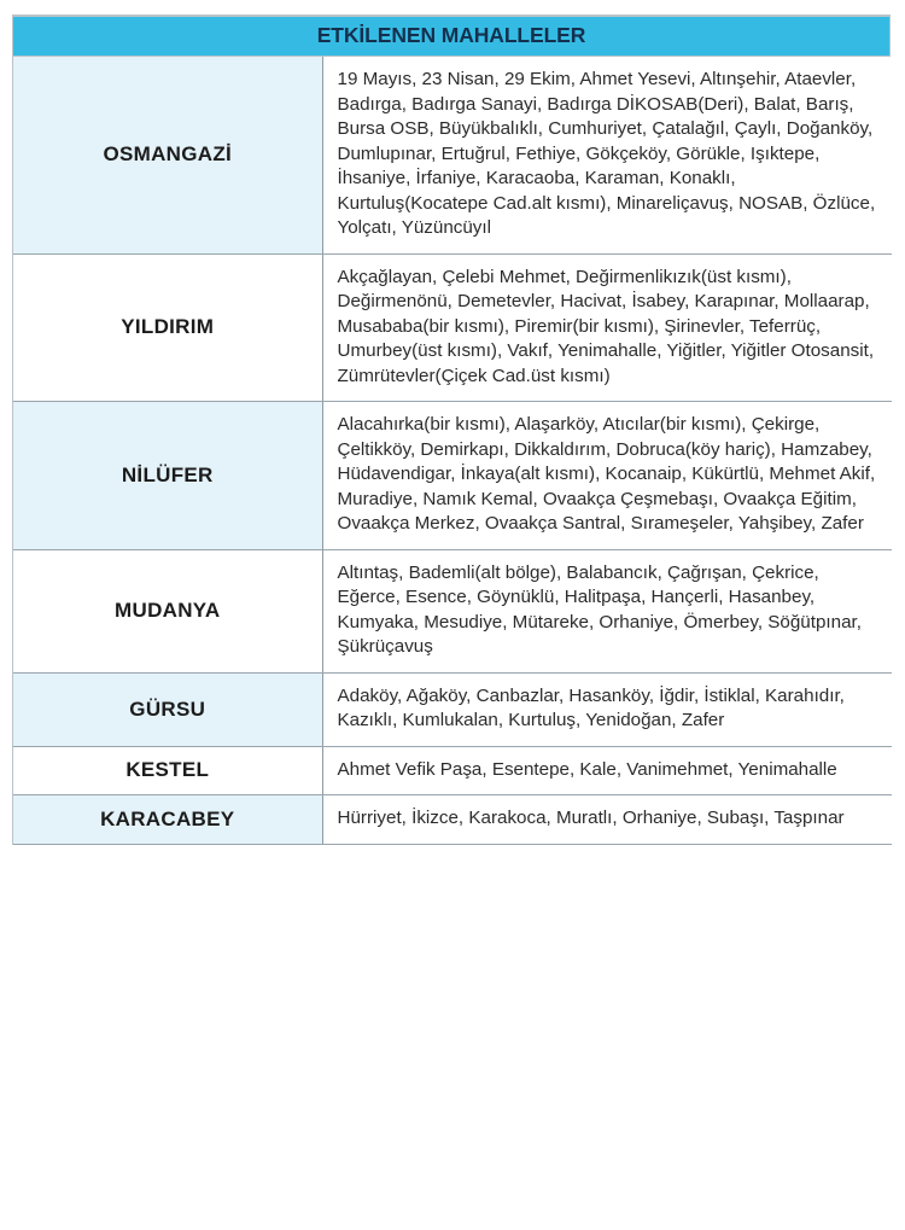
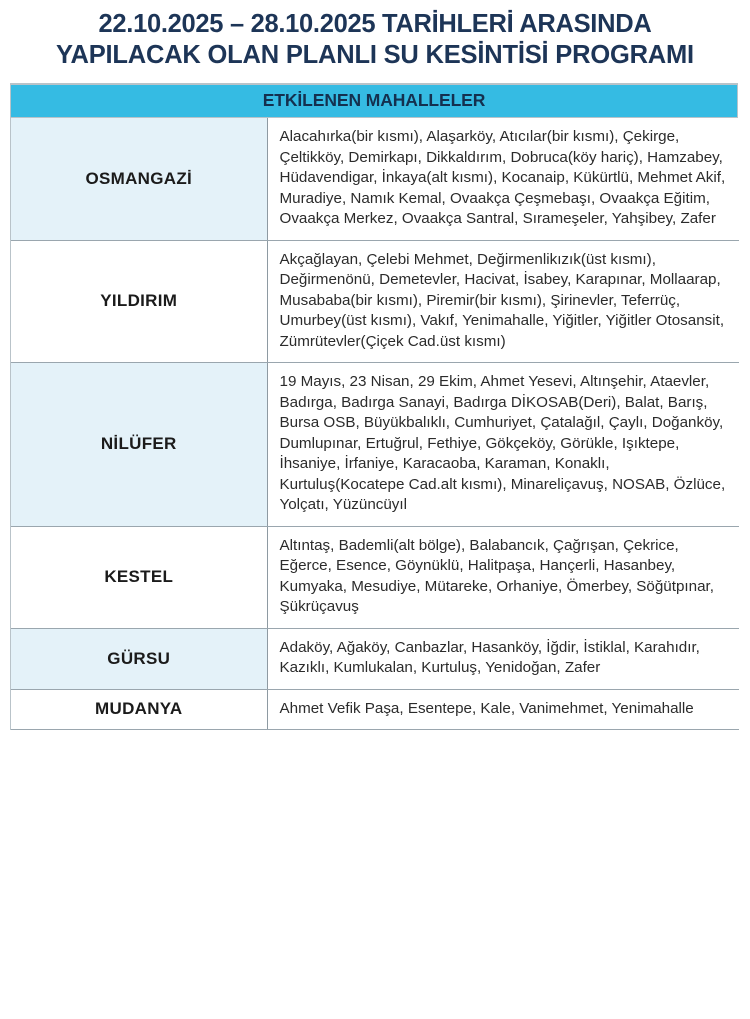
+ 22.10.2025 – 28.10.2025 TARİHLERİ ARASINDA
+ YAPILACAK OLAN PLANLI SU KESİNTİSİ PROGRAMI
  ETKİLENEN MAHALLELER
- OSMANGAZİ	19 Mayıs, 23 Nisan, 29 Ekim, Ahmet Yesevi, Altınşehir, Ataevler, Badırga, Badırga Sanayi, Badırga DİKOSAB(Deri), Balat, Barış, Bursa OSB, Büyükbalıklı, Cumhuriyet, Çatalağıl, Çaylı, Doğanköy, Dumlupınar, Ertuğrul, Fethiye, Gökçeköy, Görükle, Işıktepe, İhsaniye, İrfaniye, Karacaoba, Karaman, Konaklı, Kurtuluş(Kocatepe Cad.alt kısmı), Minareliçavuş, NOSAB, Özlüce, Yolçatı, Yüzüncüyıl
+ OSMANGAZİ	Alacahırka(bir kısmı), Alaşarköy, Atıcılar(bir kısmı), Çekirge, Çeltikköy, Demirkapı, Dikkaldırım, Dobruca(köy hariç), Hamzabey, Hüdavendigar, İnkaya(alt kısmı), Kocanaip, Kükürtlü, Mehmet Akif, Muradiye, Namık Kemal, Ovaakça Çeşmebaşı, Ovaakça Eğitim, Ovaakça Merkez, Ovaakça Santral, Sırameşeler, Yahşibey, Zafer
  YILDIRIM	Akçağlayan, Çelebi Mehmet, Değirmenlikızık(üst kısmı), Değirmenönü, Demetevler, Hacivat, İsabey, Karapınar, Mollaarap, Musababa(bir kısmı), Piremir(bir kısmı), Şirinevler, Teferrüç, Umurbey(üst kısmı), Vakıf, Yenimahalle, Yiğitler, Yiğitler Otosansit, Zümrütevler(Çiçek Cad.üst kısmı)
- NİLÜFER	Alacahırka(bir kısmı), Alaşarköy, Atıcılar(bir kısmı), Çekirge, Çeltikköy, Demirkapı, Dikkaldırım, Dobruca(köy hariç), Hamzabey, Hüdavendigar, İnkaya(alt kısmı), Kocanaip, Kükürtlü, Mehmet Akif, Muradiye, Namık Kemal, Ovaakça Çeşmebaşı, Ovaakça Eğitim, Ovaakça Merkez, Ovaakça Santral, Sırameşeler, Yahşibey, Zafer
+ NİLÜFER	19 Mayıs, 23 Nisan, 29 Ekim, Ahmet Yesevi, Altınşehir, Ataevler, Badırga, Badırga Sanayi, Badırga DİKOSAB(Deri), Balat, Barış, Bursa OSB, Büyükbalıklı, Cumhuriyet, Çatalağıl, Çaylı, Doğanköy, Dumlupınar, Ertuğrul, Fethiye, Gökçeköy, Görükle, Işıktepe, İhsaniye, İrfaniye, Karacaoba, Karaman, Konaklı, Kurtuluş(Kocatepe Cad.alt kısmı), Minareliçavuş, NOSAB, Özlüce, Yolçatı, Yüzüncüyıl
- MUDANYA	Altıntaş, Bademli(alt bölge), Balabancık, Çağrışan, Çekrice, Eğerce, Esence, Göynüklü, Halitpaşa, Hançerli, Hasanbey, Kumyaka, Mesudiye, Mütareke, Orhaniye, Ömerbey, Söğütpınar, Şükrüçavuş
+ KESTEL	Altıntaş, Bademli(alt bölge), Balabancık, Çağrışan, Çekrice, Eğerce, Esence, Göynüklü, Halitpaşa, Hançerli, Hasanbey, Kumyaka, Mesudiye, Mütareke, Orhaniye, Ömerbey, Söğütpınar, Şükrüçavuş
  GÜRSU	Adaköy, Ağaköy, Canbazlar, Hasanköy, İğdir, İstiklal, Karahıdır, Kazıklı, Kumlukalan, Kurtuluş, Yenidoğan, Zafer
- KESTEL	Ahmet Vefik Paşa, Esentepe, Kale, Vanimehmet, Yenimahalle
+ MUDANYA	Ahmet Vefik Paşa, Esentepe, Kale, Vanimehmet, Yenimahalle
- KARACABEY	Hürriyet, İkizce, Karakoca, Muratlı, Orhaniye, Subaşı, Taşpınar
